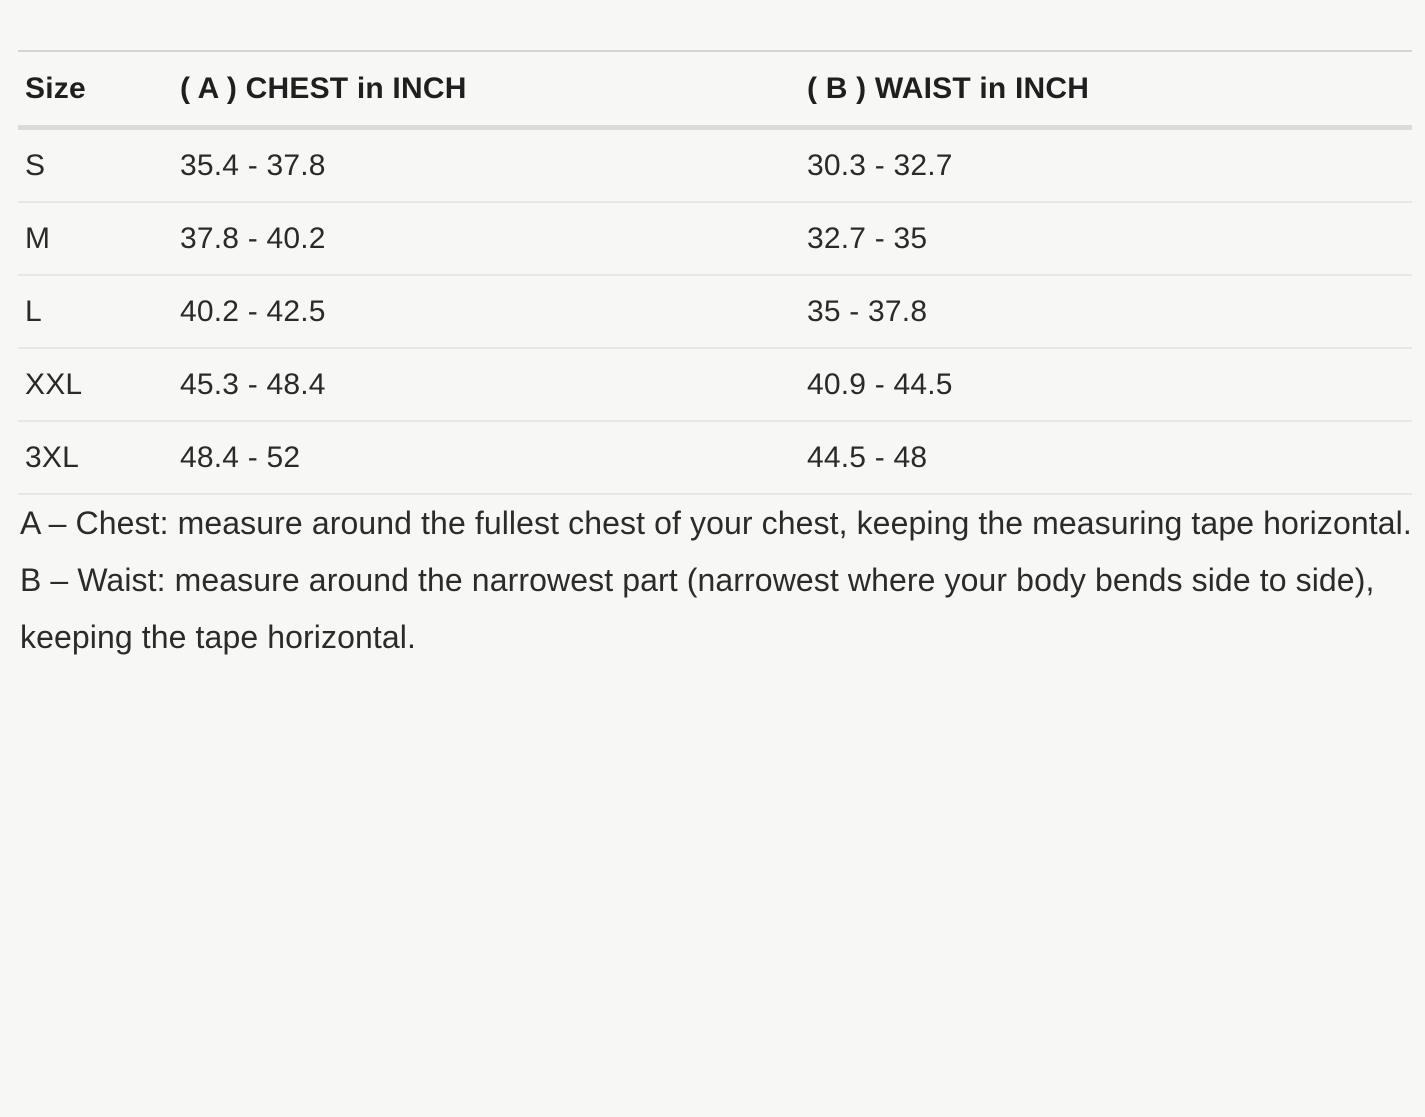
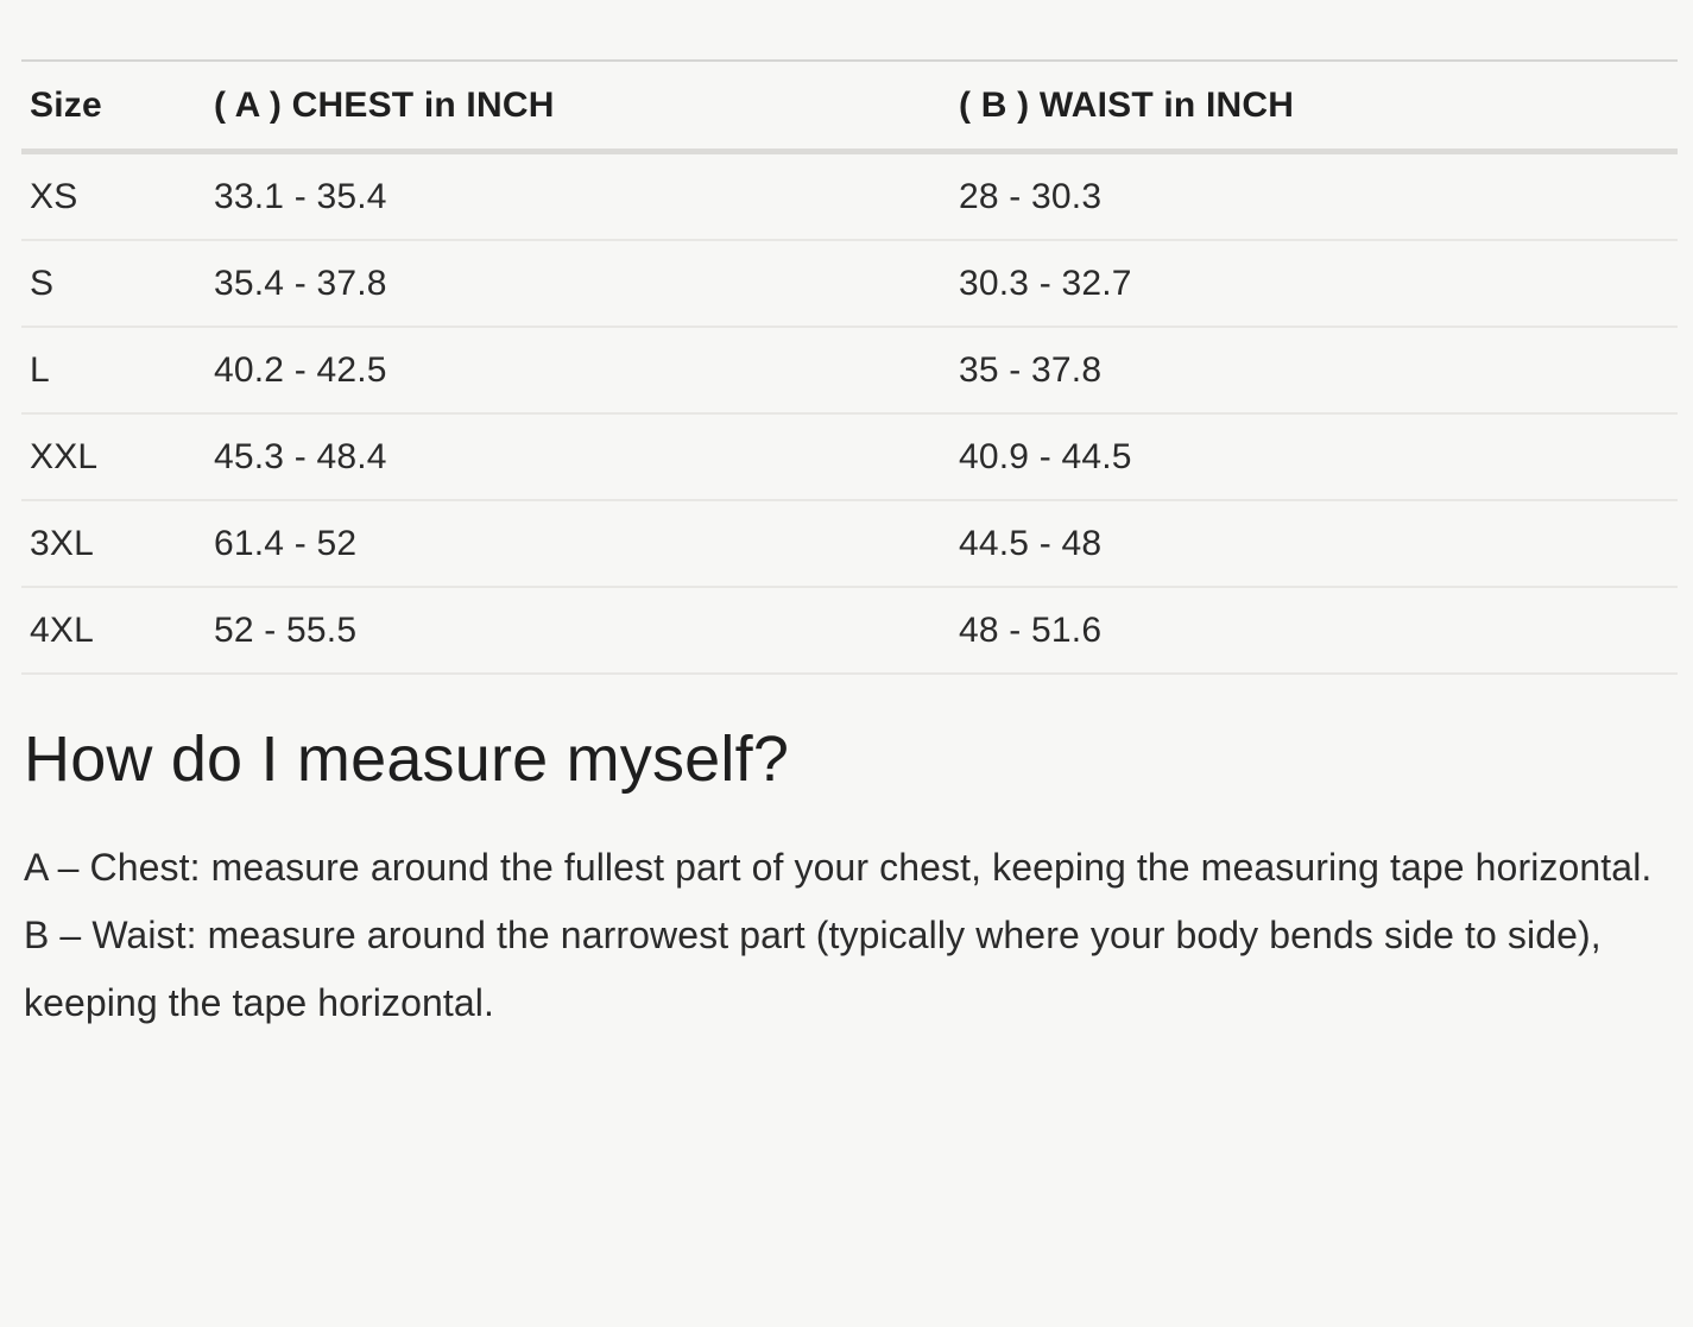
  Size	( A ) CHEST in INCH	( B ) WAIST in INCH
+ XS	33.1 - 35.4	28 - 30.3
  S	35.4 - 37.8	30.3 - 32.7
- M	37.8 - 40.2	32.7 - 35
  L	40.2 - 42.5	35 - 37.8
  XXL	45.3 - 48.4	40.9 - 44.5
- 3XL	48.4 - 52	44.5 - 48
+ 3XL	61.4 - 52	44.5 - 48
+ 4XL	52 - 55.5	48 - 51.6
+ How do I measure myself?
- A – Chest: measure around the fullest chest of your chest, keeping the measuring tape horizontal.
+ A – Chest: measure around the fullest part of your chest, keeping the measuring tape horizontal.
- B – Waist: measure around the narrowest part (narrowest where your body bends side to side), keeping the tape horizontal.
+ B – Waist: measure around the narrowest part (typically where your body bends side to side), keeping the tape horizontal.
